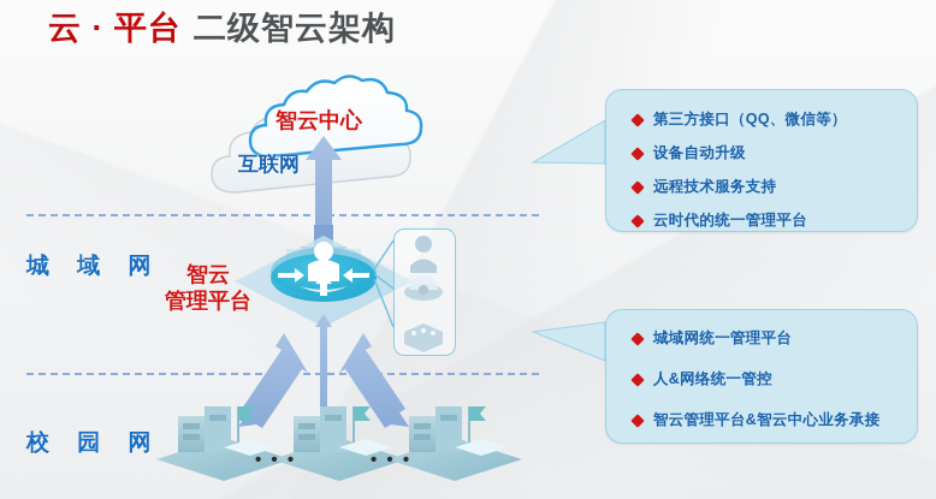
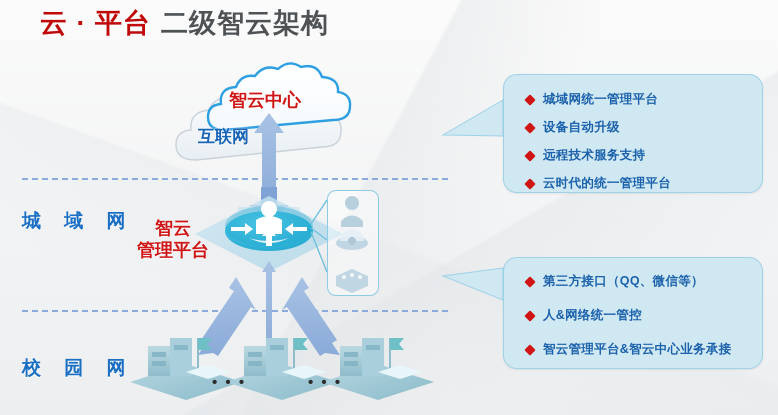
  云 · 平台 二级智云架构
  城 域 网
  校 园 网
  互联网
  智云中心
  智云
  管理平台
  • • •
  • • •
- 第三方接口（QQ、微信等）
+ 城域网统一管理平台
  设备自动升级
  远程技术服务支持
  云时代的统一管理平台
- 城域网统一管理平台
+ 第三方接口（QQ、微信等）
  人&网络统一管控
  智云管理平台&智云中心业务承接
